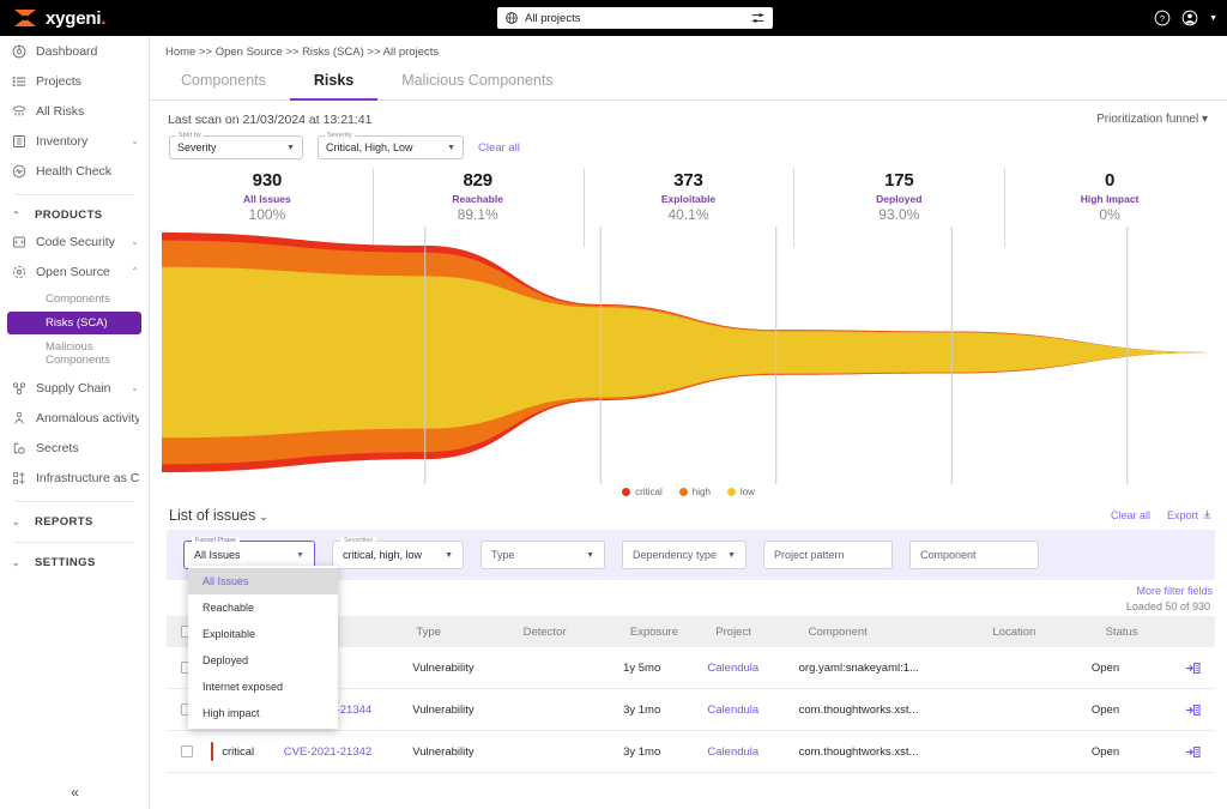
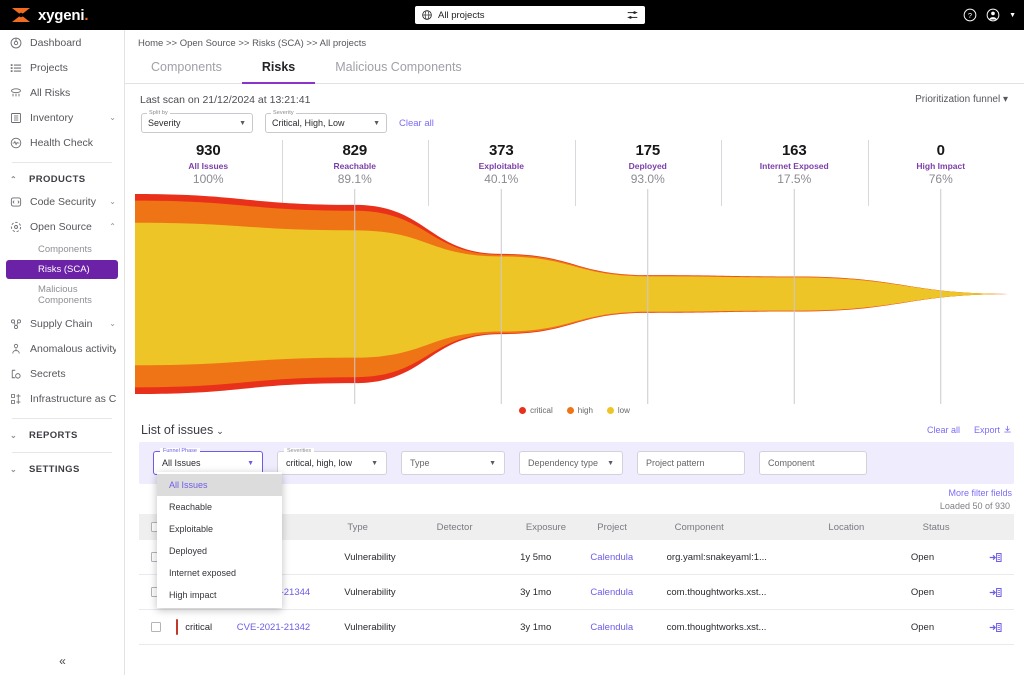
  xygeni.
  All projects
  ?
  Dashboard
  Projects
  All Risks
  Inventory
  ⌄
  Health Check
  ⌃
  PRODUCTS
  Code Security
  ⌄
  Open Source
  ⌃
  Components
  Risks (SCA)
  Malicious Components
  Supply Chain
  ⌄
  Anomalous activity
  Secrets
  Infrastructure as C
  ⌄
  REPORTS
  ⌄
  SETTINGS
  «
  Home >> Open Source >> Risks (SCA) >> All projects
  Components
  Risks
  Malicious Components
- Last scan on 21/03/2024 at 13:21:41
+ Last scan on 21/12/2024 at 13:21:41
  Prioritization funnel ▾
  Severity
  Critical, High, Low
  Clear all
  930
  All Issues
  100%
  829
  Reachable
  89.1%
  373
  Exploitable
  40.1%
  175
  Deployed
  93.0%
+ 163
+ Internet Exposed
+ 17.5%
  0
  High Impact
- 0%
+ 76%
  critical
  high
  low
  List of issues ⌄
  Clear all
  Export
  All Issues
  critical, high, low
  Type
  Dependency type
  Project pattern
  Component
  More filter fields
  Loaded 50 of 930
  Type
  Detector
  Exposure
  Project
  Component
  Location
  Status
  Vulnerability
  1y 5mo
  Calendula
  org.yaml:snakeyaml:1...
  Open
  Vulnerability
  3y 1mo
  Calendula
  com.thoughtworks.xst...
  Open
  critical
  CVE-2021-21342
  Vulnerability
  3y 1mo
  Calendula
  com.thoughtworks.xst...
  Open
  All Issues
  Reachable
  Exploitable
  Deployed
  Internet exposed
  High impact
